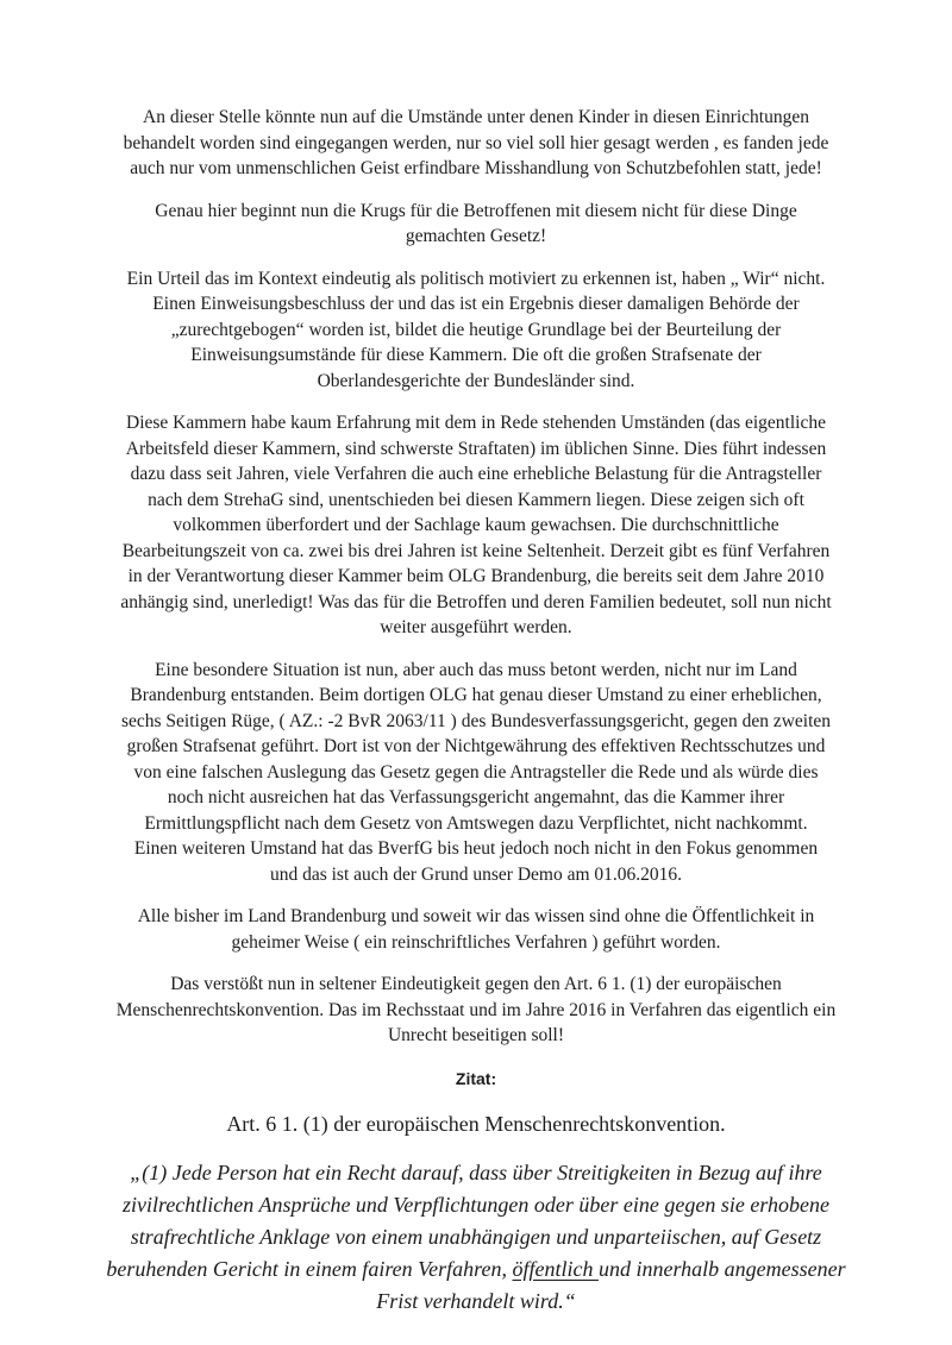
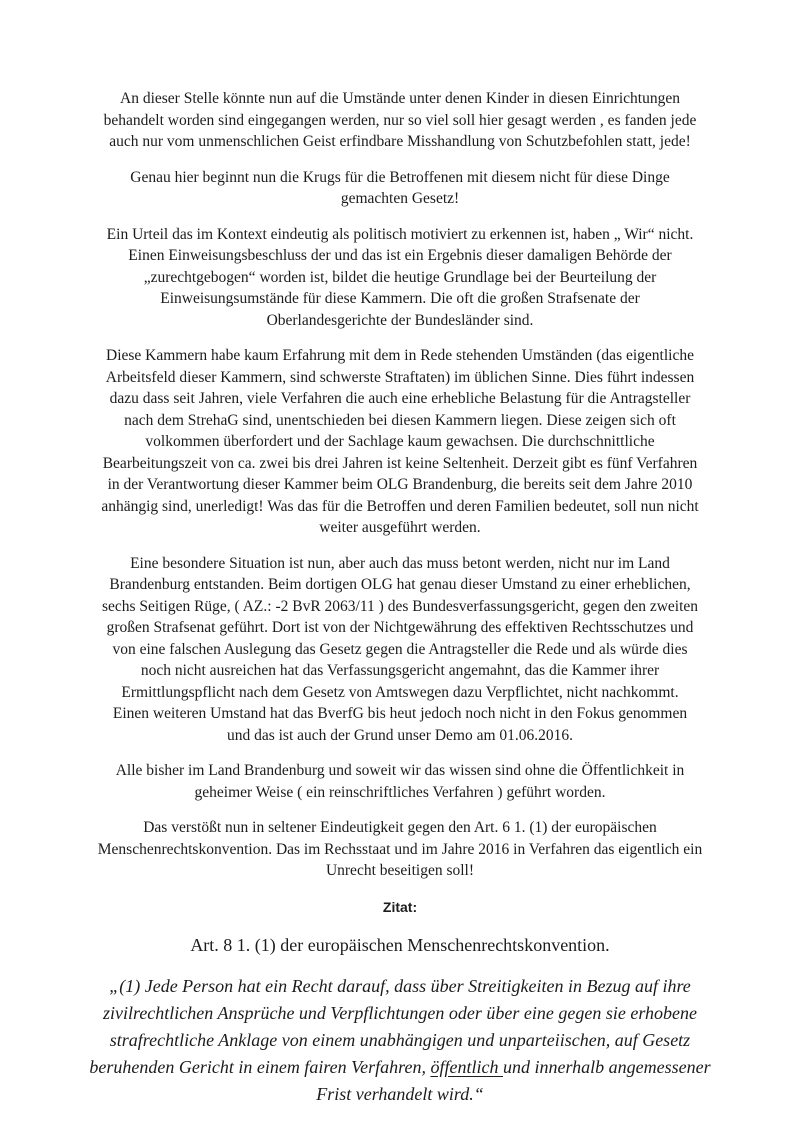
  An dieser Stelle könnte nun auf die Umstände unter denen Kinder in diesen Einrichtungen
  behandelt worden sind eingegangen werden, nur so viel soll hier gesagt werden , es fanden jede
  auch nur vom unmenschlichen Geist erfindbare Misshandlung von Schutzbefohlen statt, jede!
  Genau hier beginnt nun die Krugs für die Betroffenen mit diesem nicht für diese Dinge
  gemachten Gesetz!
  Ein Urteil das im Kontext eindeutig als politisch motiviert zu erkennen ist, haben „ Wir“ nicht.
  Einen Einweisungsbeschluss der und das ist ein Ergebnis dieser damaligen Behörde der
  „zurechtgebogen“ worden ist, bildet die heutige Grundlage bei der Beurteilung der
  Einweisungsumstände für diese Kammern. Die oft die großen Strafsenate der
  Oberlandesgerichte der Bundesländer sind.
  Diese Kammern habe kaum Erfahrung mit dem in Rede stehenden Umständen (das eigentliche
  Arbeitsfeld dieser Kammern, sind schwerste Straftaten) im üblichen Sinne. Dies führt indessen
  dazu dass seit Jahren, viele Verfahren die auch eine erhebliche Belastung für die Antragsteller
  nach dem StrehaG sind, unentschieden bei diesen Kammern liegen. Diese zeigen sich oft
  volkommen überfordert und der Sachlage kaum gewachsen. Die durchschnittliche
  Bearbeitungszeit von ca. zwei bis drei Jahren ist keine Seltenheit. Derzeit gibt es fünf Verfahren
  in der Verantwortung dieser Kammer beim OLG Brandenburg, die bereits seit dem Jahre 2010
  anhängig sind, unerledigt! Was das für die Betroffen und deren Familien bedeutet, soll nun nicht
  weiter ausgeführt werden.
  Eine besondere Situation ist nun, aber auch das muss betont werden, nicht nur im Land
  Brandenburg entstanden. Beim dortigen OLG hat genau dieser Umstand zu einer erheblichen,
  sechs Seitigen Rüge, ( AZ.: -2 BvR 2063/11 ) des Bundesverfassungsgericht, gegen den zweiten
  großen Strafsenat geführt. Dort ist von der Nichtgewährung des effektiven Rechtsschutzes und
  von eine falschen Auslegung das Gesetz gegen die Antragsteller die Rede und als würde dies
  noch nicht ausreichen hat das Verfassungsgericht angemahnt, das die Kammer ihrer
  Ermittlungspflicht nach dem Gesetz von Amtswegen dazu Verpflichtet, nicht nachkommt.
  Einen weiteren Umstand hat das BverfG bis heut jedoch noch nicht in den Fokus genommen
  und das ist auch der Grund unser Demo am 01.06.2016.
  Alle bisher im Land Brandenburg und soweit wir das wissen sind ohne die Öffentlichkeit in
  geheimer Weise ( ein reinschriftliches Verfahren ) geführt worden.
  Das verstößt nun in seltener Eindeutigkeit gegen den Art. 6 1. (1) der europäischen
  Menschenrechtskonvention. Das im Rechsstaat und im Jahre 2016 in Verfahren das eigentlich ein
  Unrecht beseitigen soll!
  Zitat:
- Art. 6 1. (1) der europäischen Menschenrechtskonvention.
+ Art. 8 1. (1) der europäischen Menschenrechtskonvention.
  „(1) Jede Person hat ein Recht darauf, dass über Streitigkeiten in Bezug auf ihre
  zivilrechtlichen Ansprüche und Verpflichtungen oder über eine gegen sie erhobene
  strafrechtliche Anklage von einem unabhängigen und unparteiischen, auf Gesetz
  beruhenden Gericht in einem fairen Verfahren, öffentlich und innerhalb angemessener
  Frist verhandelt wird.“
